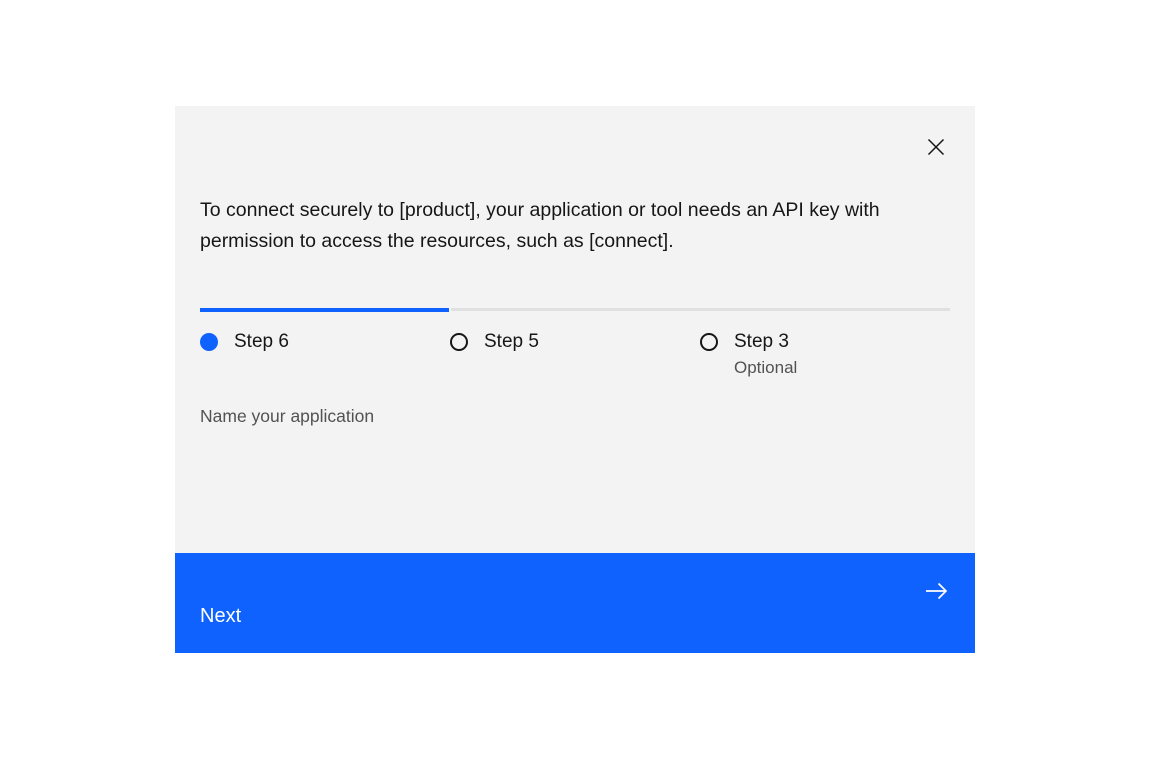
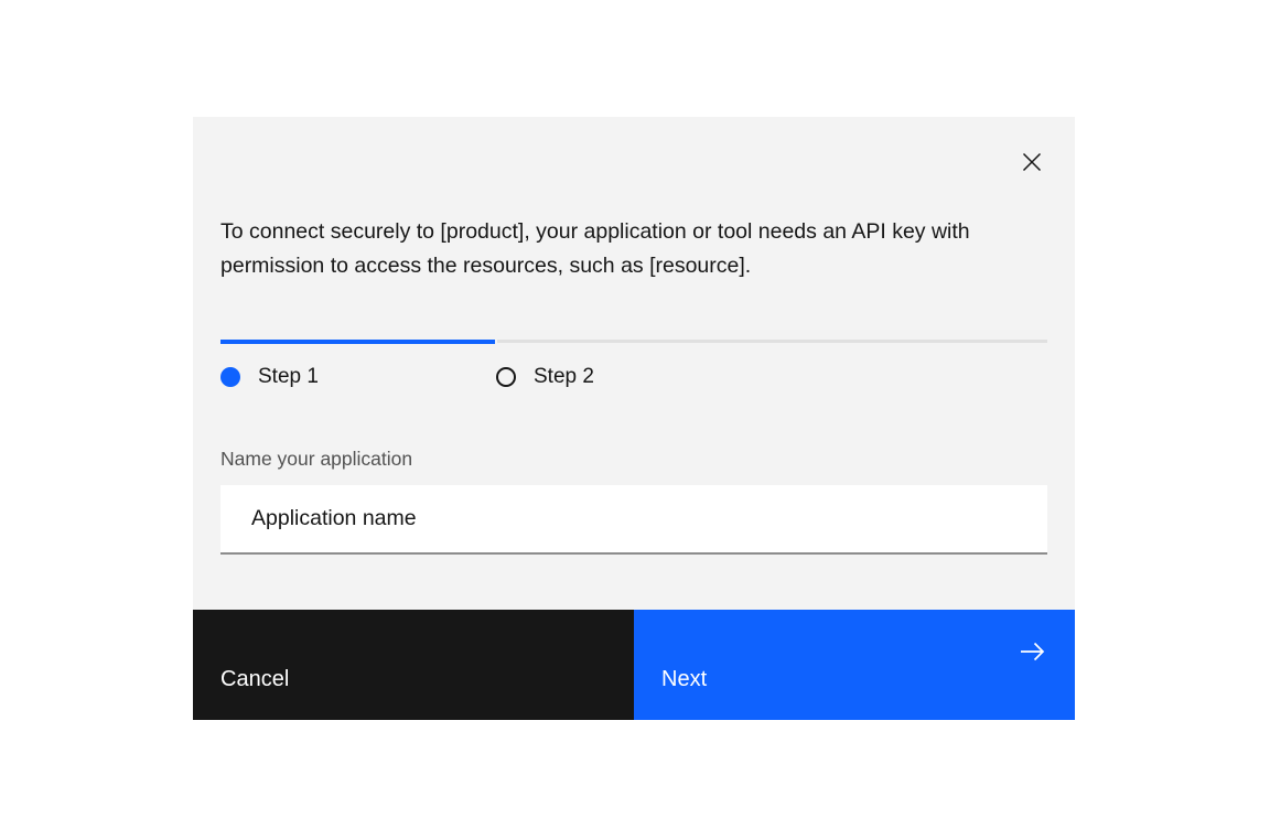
- To connect securely to [product], your application or tool needs an API key with permission to access the resources, such as [connect].
+ To connect securely to [product], your application or tool needs an API key with permission to access the resources, such as [resource].
- Step 6
+ Step 1
- Step 5
+ Step 2
- Step 3
- Optional
  Name your application
+ Application name
+ Cancel
  Next
